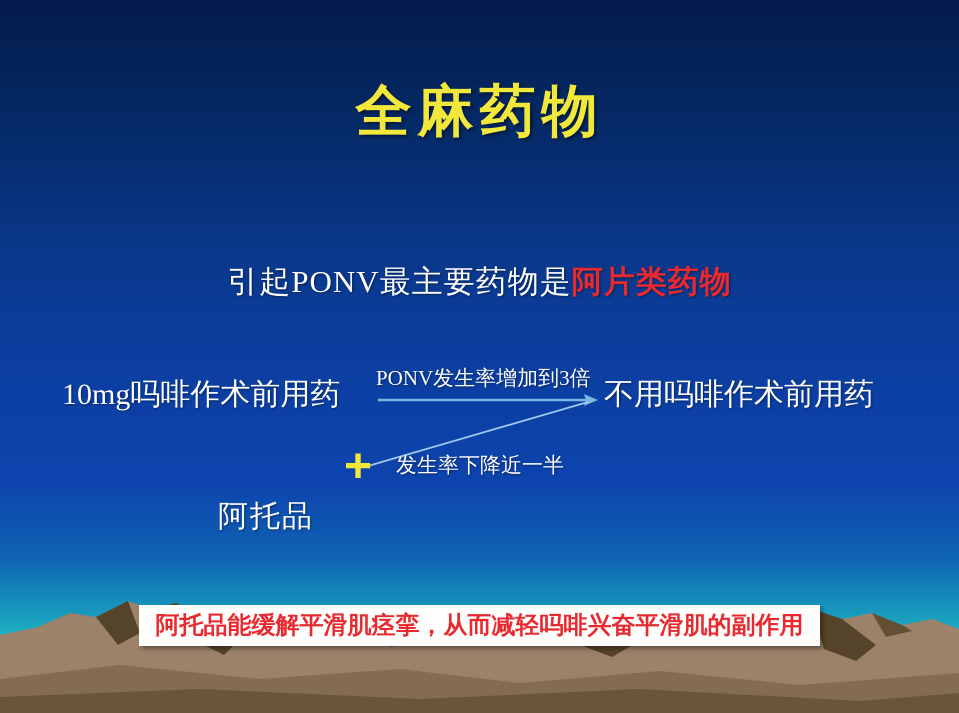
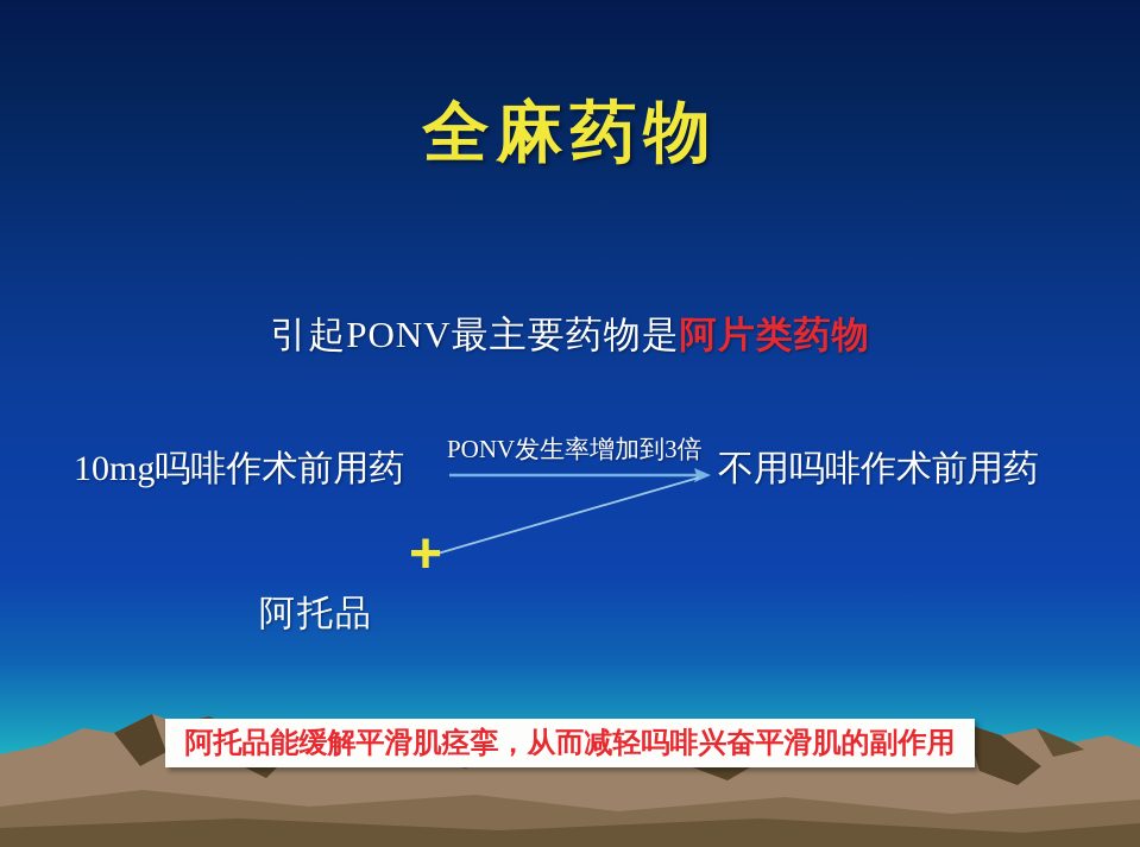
  全麻药物
  引起PONV最主要药物是阿片类药物
  10mg吗啡作术前用药
  不用吗啡作术前用药
  PONV发生率增加到3倍
- 发生率下降近一半
  +
  阿托品
  阿托品能缓解平滑肌痉挛，从而减轻吗啡兴奋平滑肌的副作用
